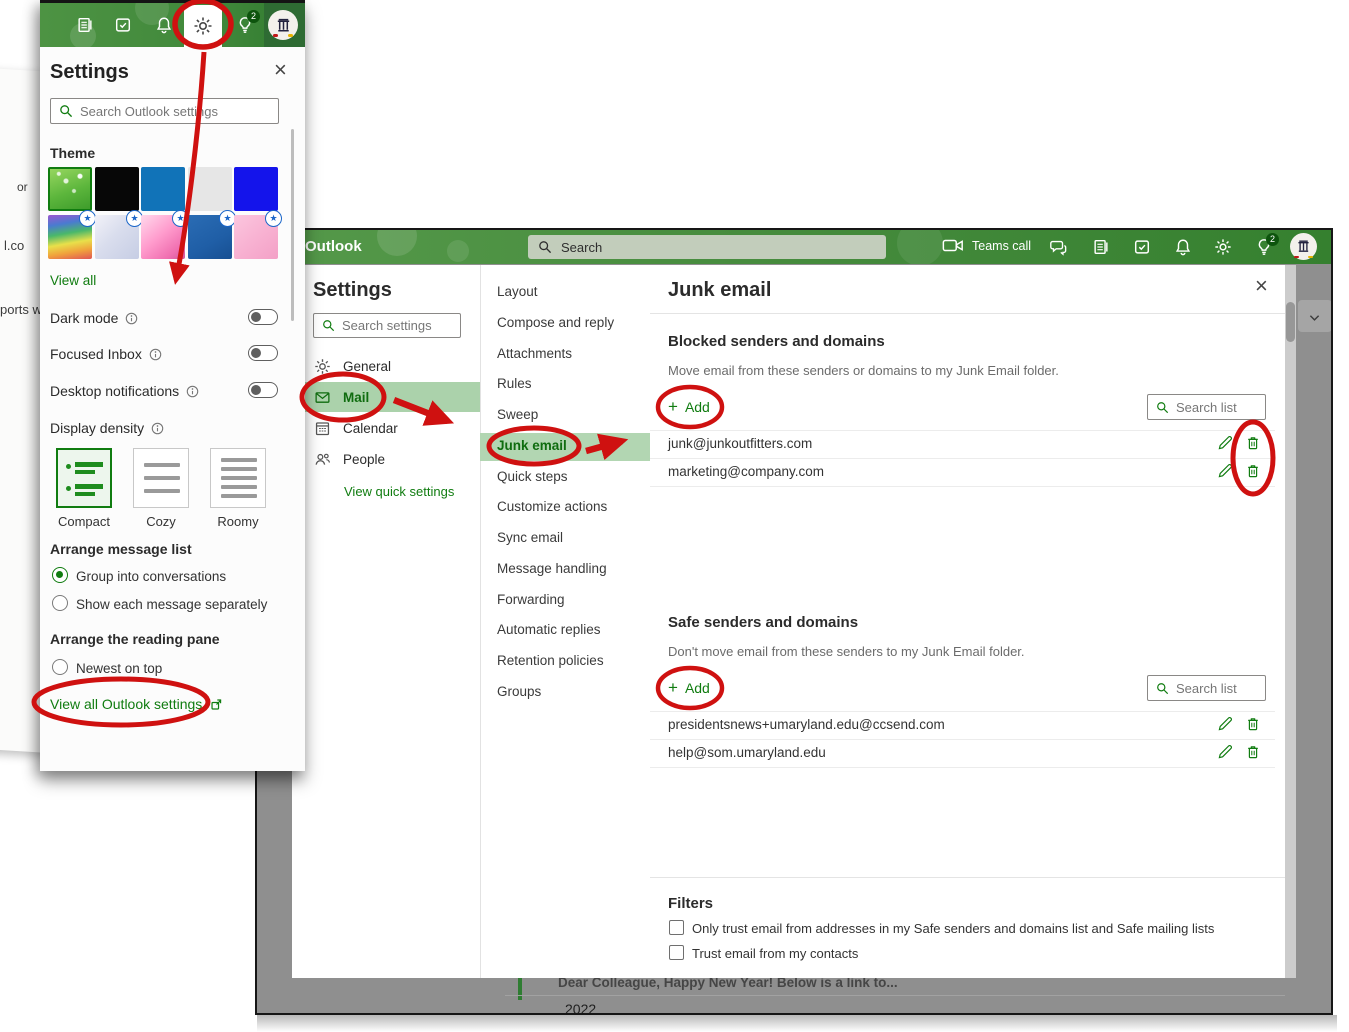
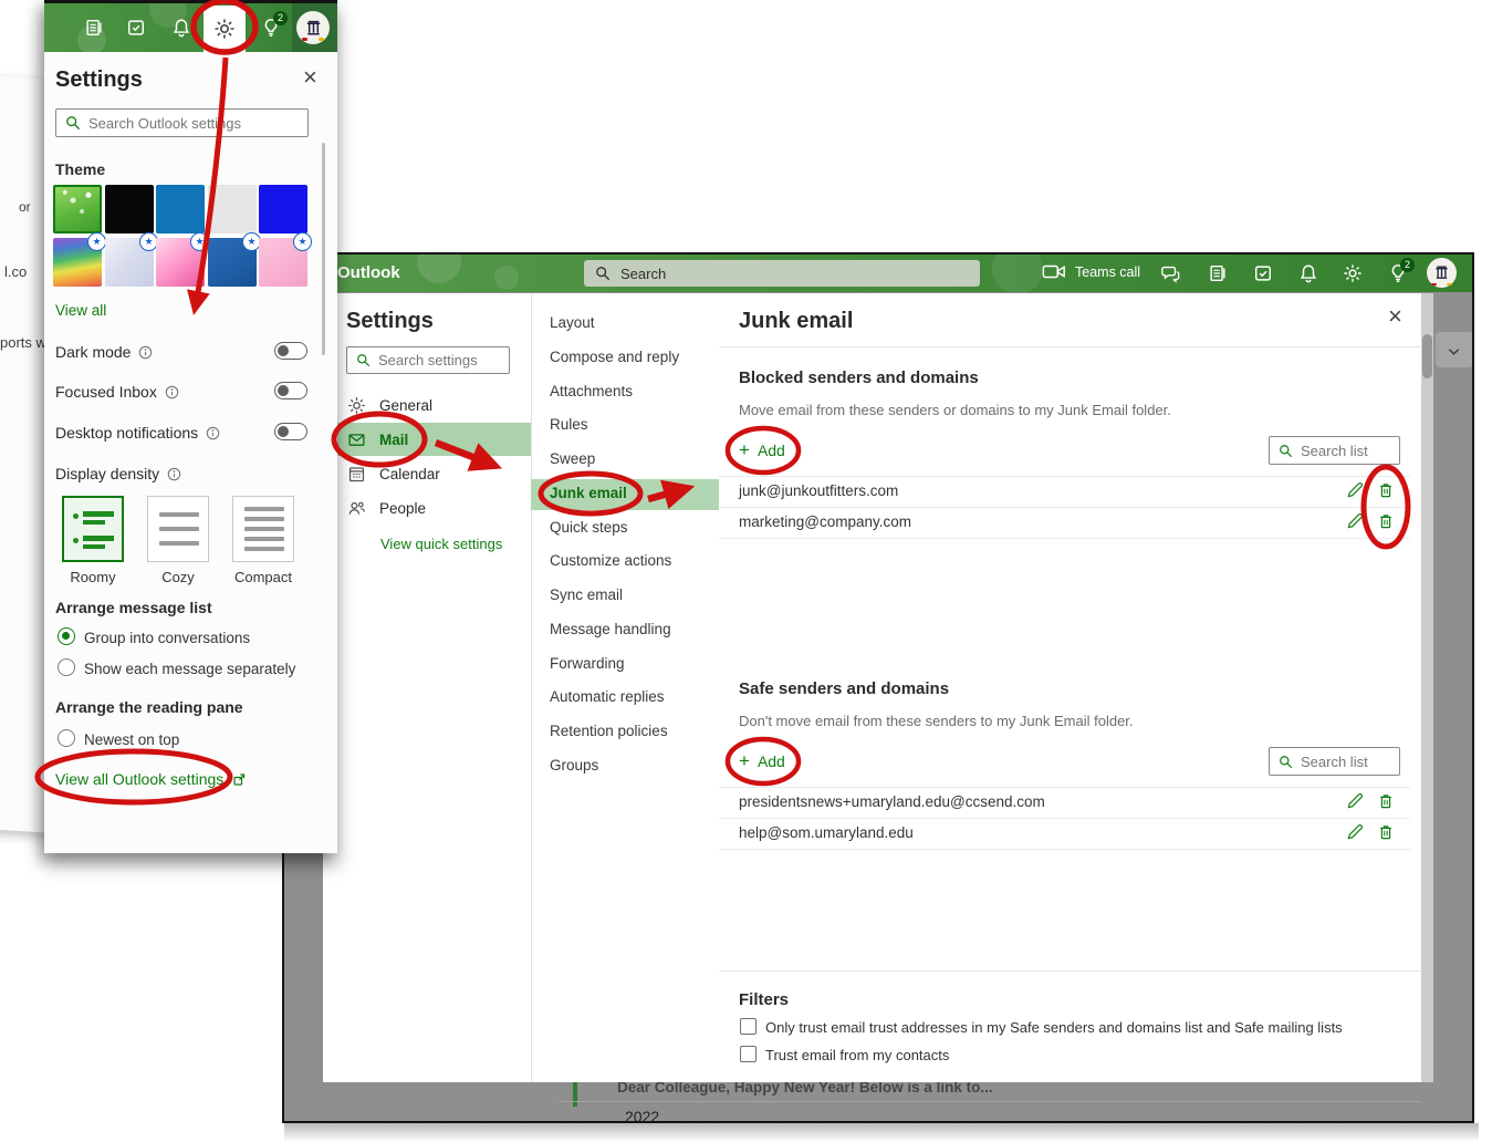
  or
  l.co
  ports w
  Outlook
  Search
  Teams call
  2
  Dear Colleague, Happy New Year! Below is a link to...
  2022
  Settings
  Search settings
  General
  Mail
  Calendar
  People
  View quick settings
  Layout
  Compose and reply
  Attachments
  Rules
  Sweep
  Junk email
  Quick steps
  Customize actions
  Sync email
  Message handling
  Forwarding
  Automatic replies
  Retention policies
  Groups
  Junk email
  ×
  Blocked senders and domains
  Move email from these senders or domains to my Junk Email folder.
  +
  Add
  Search list
  junk@junkoutfitters.com
  marketing@company.com
  Safe senders and domains
  Don't move email from these senders to my Junk Email folder.
  +
  Add
  Search list
  presidentsnews+umaryland.edu@ccsend.com
  help@som.umaryland.edu
  Filters
- Only trust email from addresses in my Safe senders and domains list and Safe mailing lists
+ Only trust email trust addresses in my Safe senders and domains list and Safe mailing lists
  Trust email from my contacts
  2
  Settings
  ×
  Search Outlook settigs
  Theme
  ★
  ★
  ★
  ★
  ★
  View all
  Dark mode
  Focused Inbox
  Desktop notifications
  Display density
- Compact
+ Roomy
  Cozy
- Roomy
+ Compact
  Arrange message list
  Group into conversations
  Show each message separately
  Arrange the reading pane
  Newest on top
  View all Outlook settings
